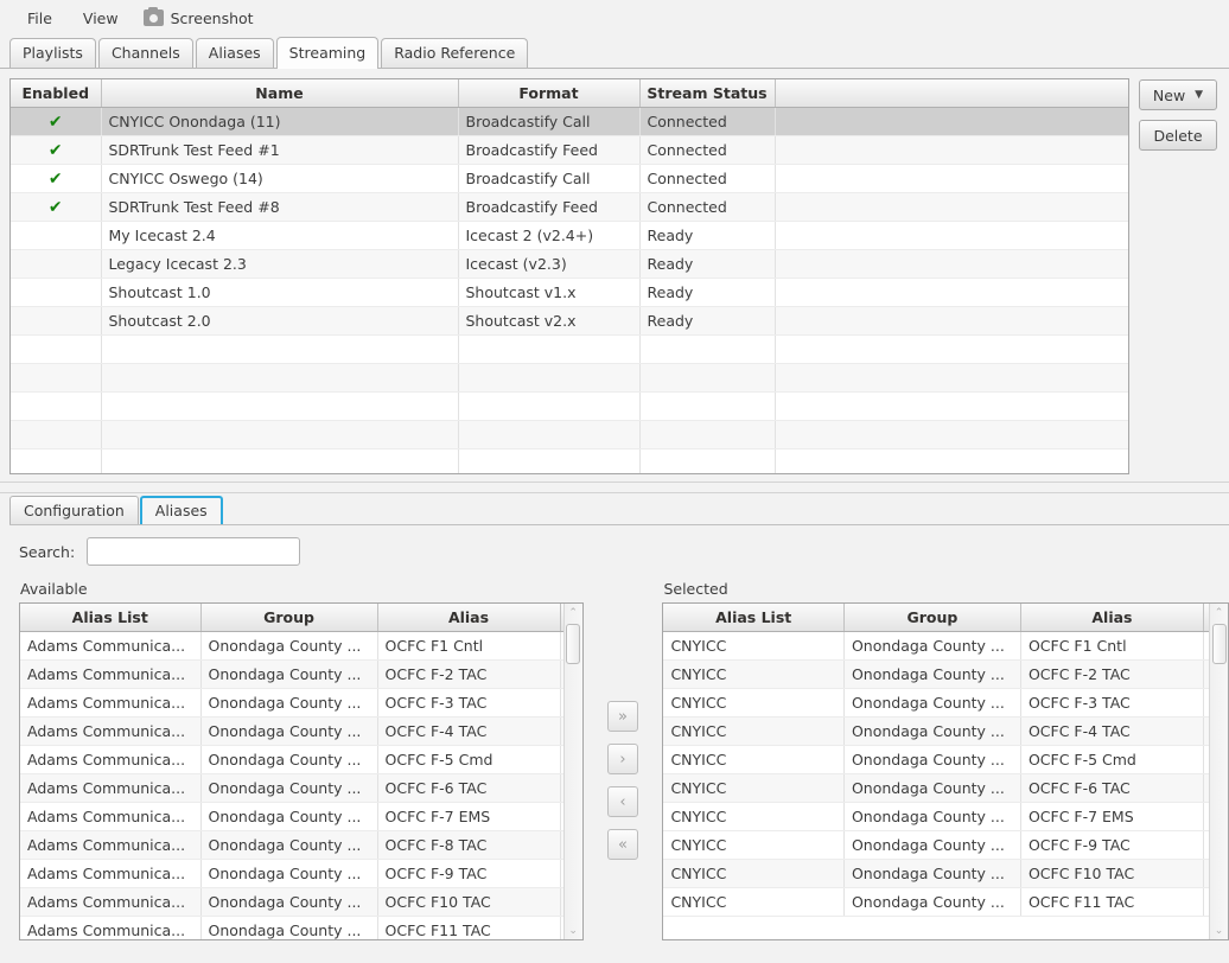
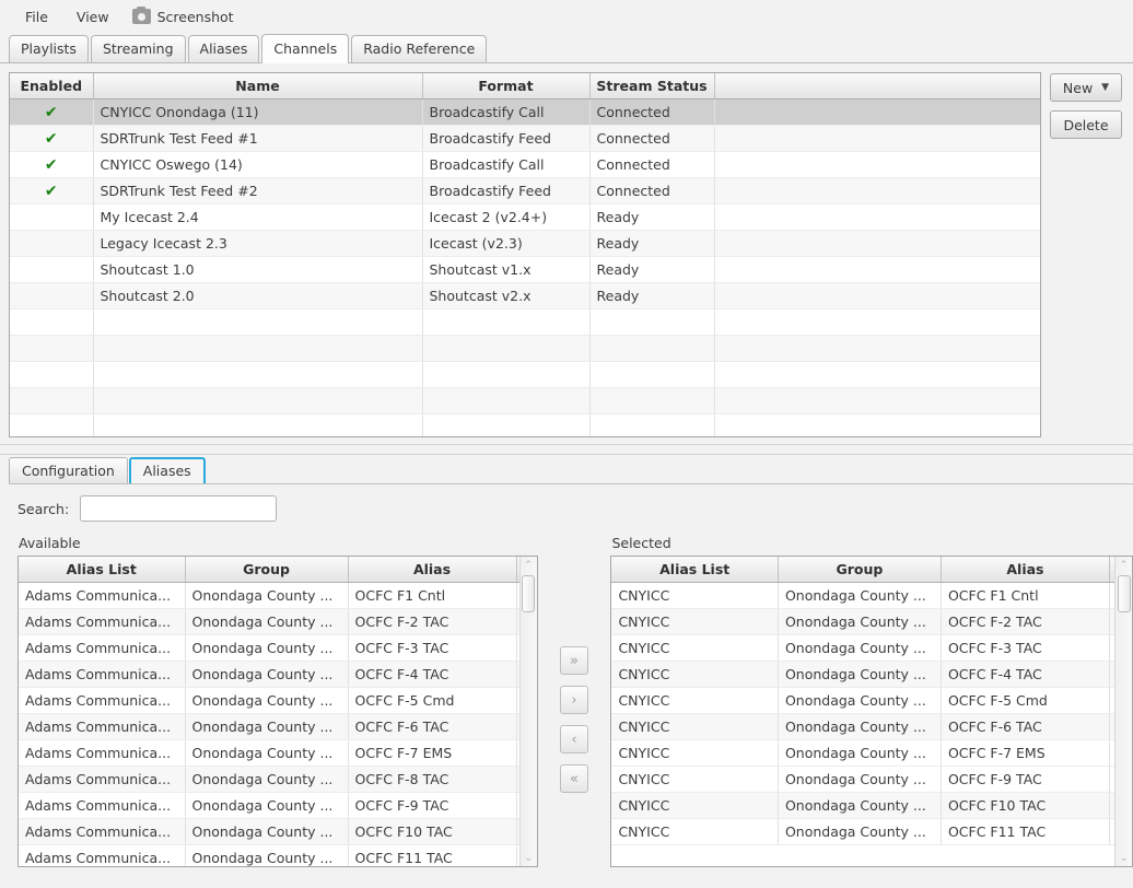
  File
  View
  Screenshot
  Playlists
- Channels
+ Streaming
  Aliases
- Streaming
+ Channels
  Radio Reference
  Enabled	Name	Format	Stream Status
  ✔	CNYICC Onondaga (11)	Broadcastify Call	Connected
  ✔	SDRTrunk Test Feed #1	Broadcastify Feed	Connected
  ✔	CNYICC Oswego (14)	Broadcastify Call	Connected
- ✔	SDRTrunk Test Feed #8	Broadcastify Feed	Connected
+ ✔	SDRTrunk Test Feed #2	Broadcastify Feed	Connected
  	My Icecast 2.4	Icecast 2 (v2.4+)	Ready
  	Legacy Icecast 2.3	Icecast (v2.3)	Ready
  	Shoutcast 1.0	Shoutcast v1.x	Ready
  	Shoutcast 2.0	Shoutcast v2.x	Ready
  New
  ▼
  Delete
  Configuration
  Aliases
  Search:
  Available
  Alias List	Group	Alias
  Adams Communica...	Onondaga County ...	OCFC F1 Cntl
  Adams Communica...	Onondaga County ...	OCFC F-2 TAC
  Adams Communica...	Onondaga County ...	OCFC F-3 TAC
  Adams Communica...	Onondaga County ...	OCFC F-4 TAC
  Adams Communica...	Onondaga County ...	OCFC F-5 Cmd
  Adams Communica...	Onondaga County ...	OCFC F-6 TAC
  Adams Communica...	Onondaga County ...	OCFC F-7 EMS
  Adams Communica...	Onondaga County ...	OCFC F-8 TAC
  Adams Communica...	Onondaga County ...	OCFC F-9 TAC
  Adams Communica...	Onondaga County ...	OCFC F10 TAC
  Adams Communica...	Onondaga County ...	OCFC F11 TAC
  ⌃
  ⌄
  »
  ›
  ‹
  «
  Selected
  Alias List	Group	Alias
  CNYICC	Onondaga County ...	OCFC F1 Cntl
  CNYICC	Onondaga County ...	OCFC F-2 TAC
  CNYICC	Onondaga County ...	OCFC F-3 TAC
  CNYICC	Onondaga County ...	OCFC F-4 TAC
  CNYICC	Onondaga County ...	OCFC F-5 Cmd
  CNYICC	Onondaga County ...	OCFC F-6 TAC
  CNYICC	Onondaga County ...	OCFC F-7 EMS
  CNYICC	Onondaga County ...	OCFC F-9 TAC
  CNYICC	Onondaga County ...	OCFC F10 TAC
  CNYICC	Onondaga County ...	OCFC F11 TAC
  ⌃
  ⌄
